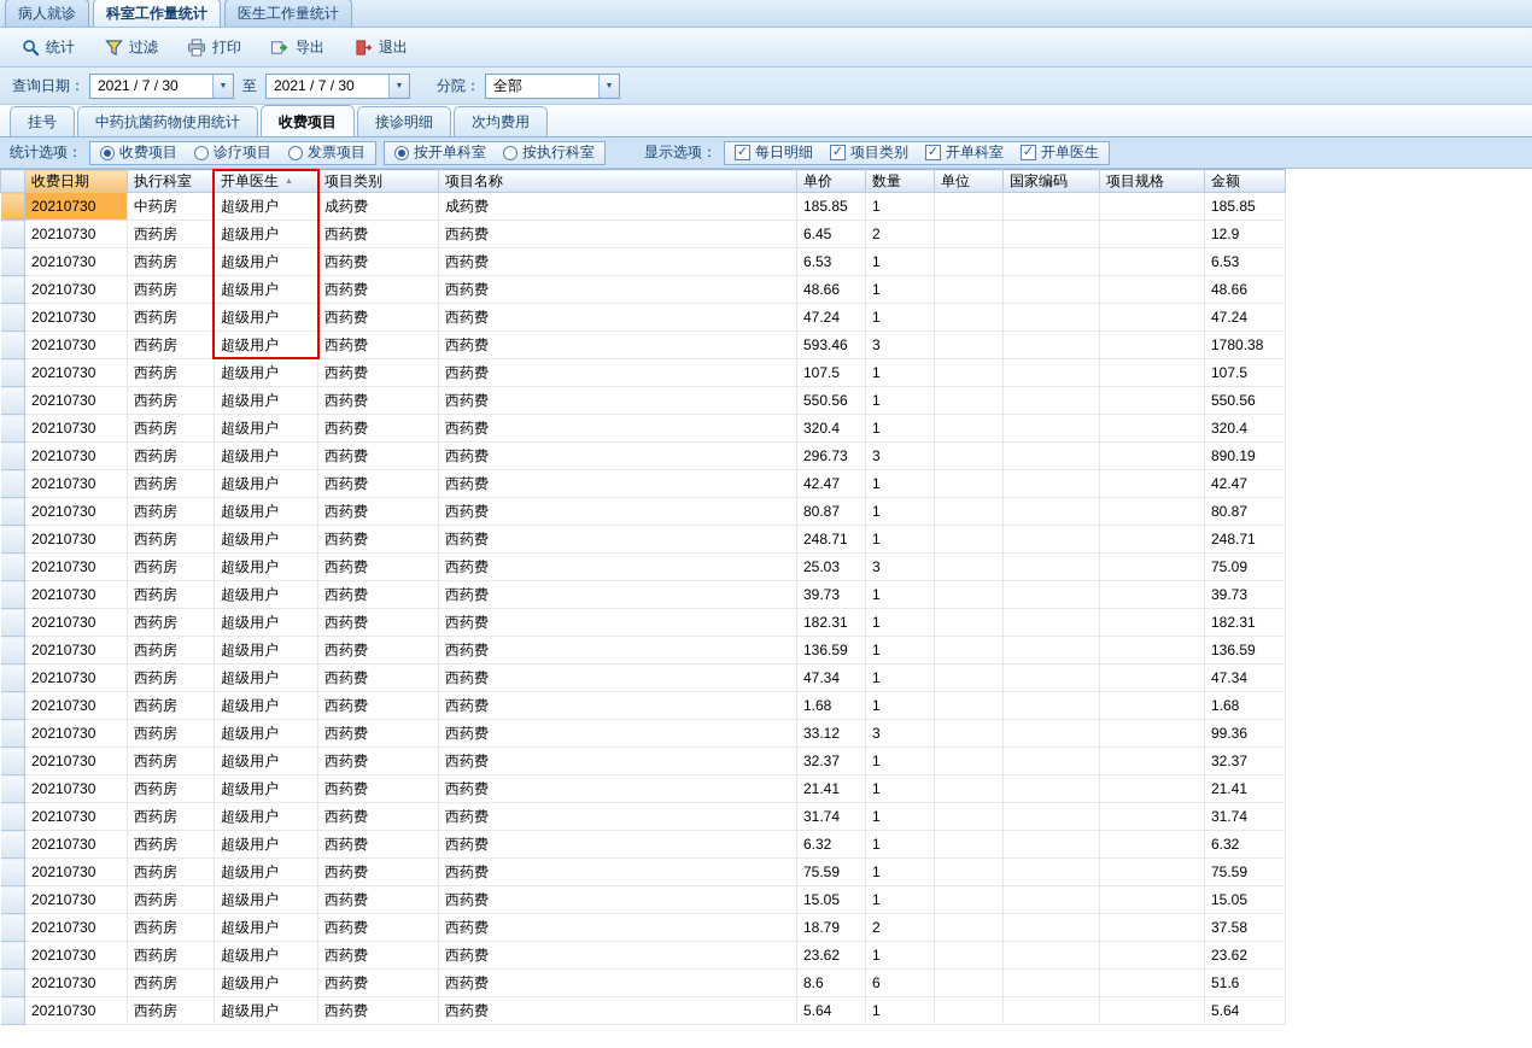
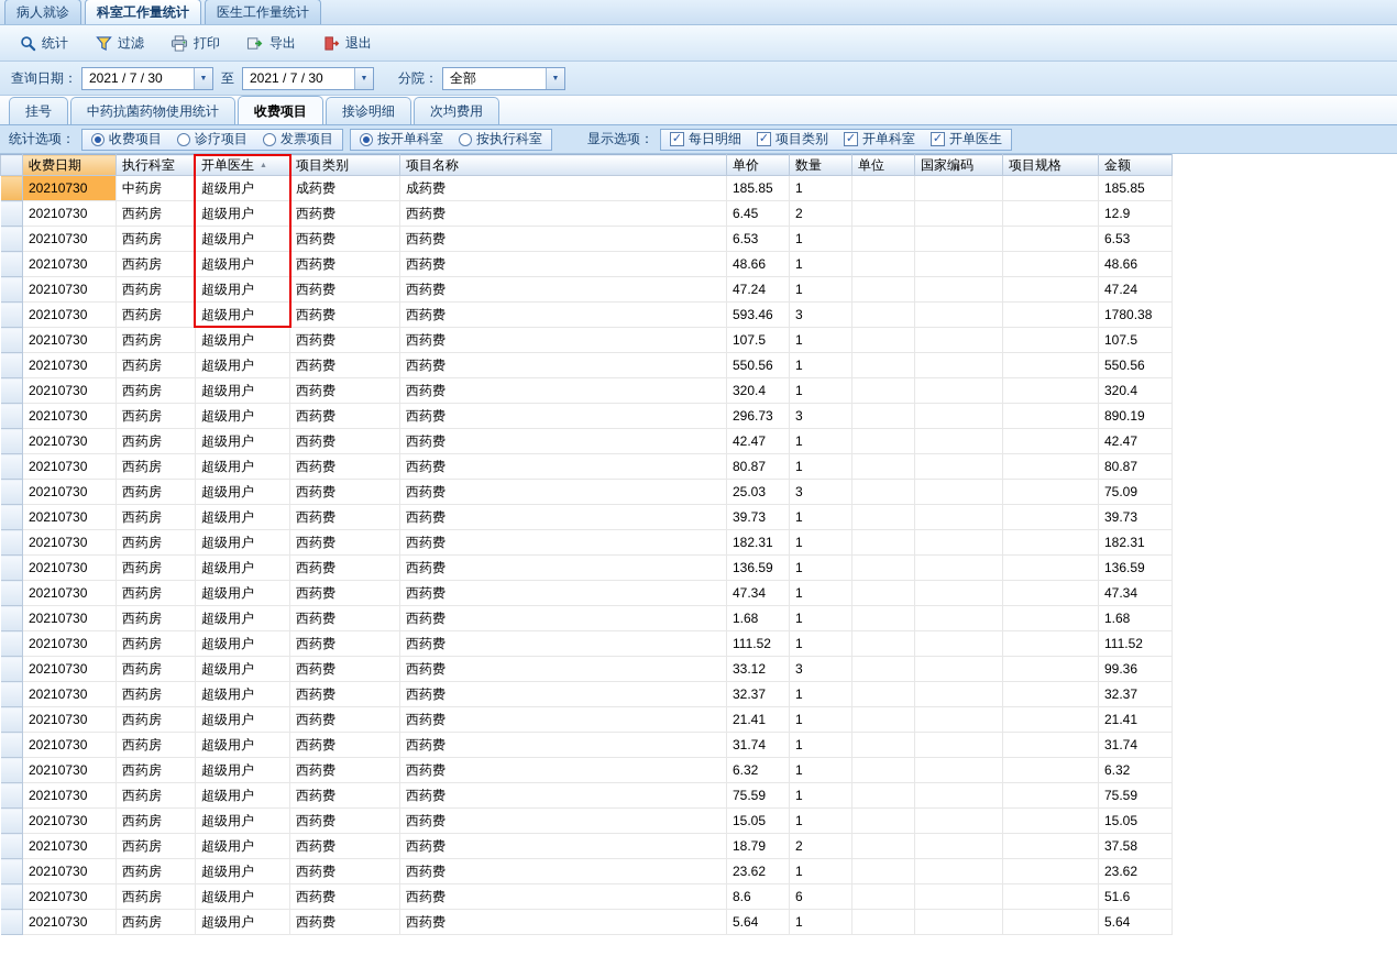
  病人就诊
  科室工作量统计
  医生工作量统计
  统计
  过滤
  打印
  导出
  退出
  查询日期：
  2021 / 7 / 30
  至
  2021 / 7 / 30
  分院：
  全部
  挂号
  中药抗菌药物使用统计
  收费项目
  接诊明细
  次均费用
  统计选项：
  收费项目
  诊疗项目
  发票项目
  按开单科室
  按执行科室
  显示选项：
  ✓
  每日明细
  ✓
  项目类别
  ✓
  开单科室
  ✓
  开单医生
  	收费日期	执行科室	开单医生	项目类别	项目名称	单价	数量	单位	国家编码	项目规格	金额
  	20210730	中药房	超级用户	成药费	成药费	185.85	1				185.85
  	20210730	西药房	超级用户	西药费	西药费	6.45	2				12.9
  	20210730	西药房	超级用户	西药费	西药费	6.53	1				6.53
  	20210730	西药房	超级用户	西药费	西药费	48.66	1				48.66
  	20210730	西药房	超级用户	西药费	西药费	47.24	1				47.24
  	20210730	西药房	超级用户	西药费	西药费	593.46	3				1780.38
  	20210730	西药房	超级用户	西药费	西药费	107.5	1				107.5
  	20210730	西药房	超级用户	西药费	西药费	550.56	1				550.56
  	20210730	西药房	超级用户	西药费	西药费	320.4	1				320.4
  	20210730	西药房	超级用户	西药费	西药费	296.73	3				890.19
  	20210730	西药房	超级用户	西药费	西药费	42.47	1				42.47
  	20210730	西药房	超级用户	西药费	西药费	80.87	1				80.87
- 	20210730	西药房	超级用户	西药费	西药费	248.71	1				248.71
  	20210730	西药房	超级用户	西药费	西药费	25.03	3				75.09
  	20210730	西药房	超级用户	西药费	西药费	39.73	1				39.73
  	20210730	西药房	超级用户	西药费	西药费	182.31	1				182.31
  	20210730	西药房	超级用户	西药费	西药费	136.59	1				136.59
  	20210730	西药房	超级用户	西药费	西药费	47.34	1				47.34
  	20210730	西药房	超级用户	西药费	西药费	1.68	1				1.68
+ 	20210730	西药房	超级用户	西药费	西药费	111.52	1				111.52
  	20210730	西药房	超级用户	西药费	西药费	33.12	3				99.36
  	20210730	西药房	超级用户	西药费	西药费	32.37	1				32.37
  	20210730	西药房	超级用户	西药费	西药费	21.41	1				21.41
  	20210730	西药房	超级用户	西药费	西药费	31.74	1				31.74
  	20210730	西药房	超级用户	西药费	西药费	6.32	1				6.32
  	20210730	西药房	超级用户	西药费	西药费	75.59	1				75.59
  	20210730	西药房	超级用户	西药费	西药费	15.05	1				15.05
  	20210730	西药房	超级用户	西药费	西药费	18.79	2				37.58
  	20210730	西药房	超级用户	西药费	西药费	23.62	1				23.62
  	20210730	西药房	超级用户	西药费	西药费	8.6	6				51.6
  	20210730	西药房	超级用户	西药费	西药费	5.64	1				5.64
